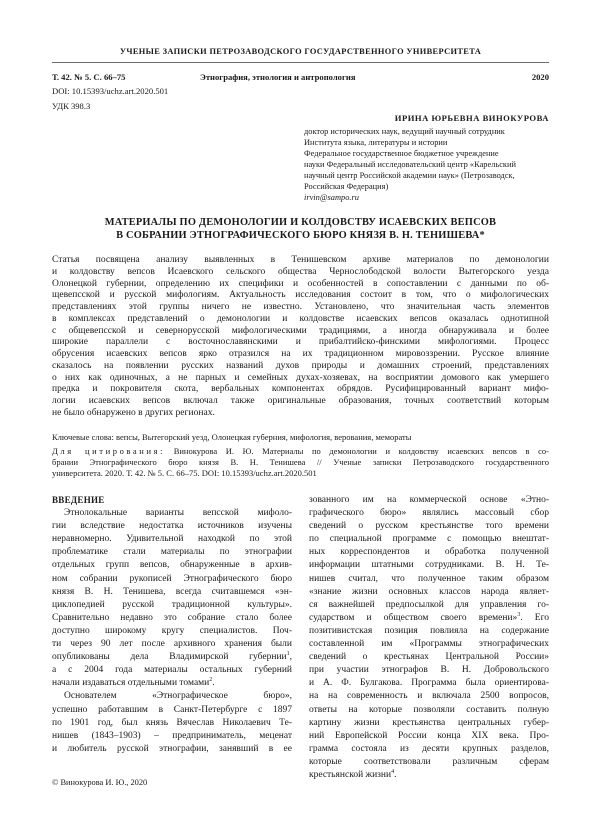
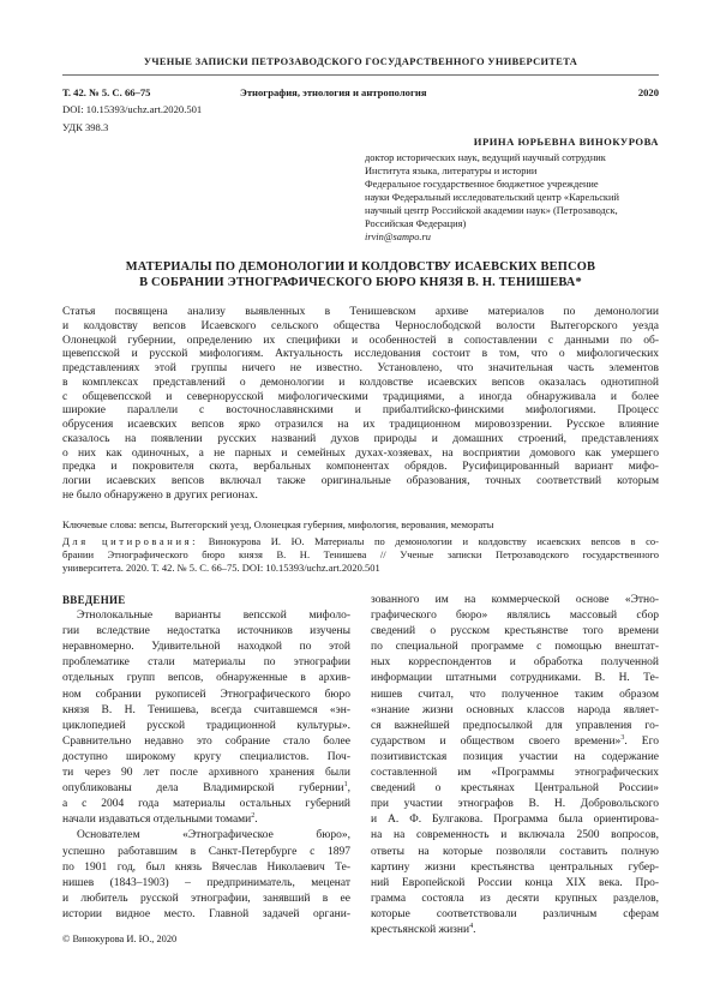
  УЧЕНЫЕ ЗАПИСКИ ПЕТРОЗАВОДСКОГО ГОСУДАРСТВЕННОГО УНИВЕРСИТЕТА
  Т. 42. № 5. С. 66–75
  Этнография, этнология и антропология
  2020
  DOI: 10.15393/uchz.art.2020.501
  УДК 398.3
  ИРИНА ЮРЬЕВНА ВИНОКУРОВА
  доктор исторических наук, ведущий научный сотрудник
  Института языка, литературы и истории
  Федеральное государственное бюджетное учреждение
  науки Федеральный исследовательский центр «Карельский
  научный центр Российской академии наук» (Петрозаводск,
  Российская Федерация)
  irvin@sampo.ru
  МАТЕРИАЛЫ ПО ДЕМОНОЛОГИИ И КОЛДОВСТВУ ИСАЕВСКИХ ВЕПСОВ
  В СОБРАНИИ ЭТНОГРАФИЧЕСКОГО БЮРО КНЯЗЯ В. Н. ТЕНИШЕВА*
  Статья посвящена анализу выявленных в Тенишевском архиве материалов по демонологии
  и колдовству вепсов Исаевского сельского общества Чернослободской волости Вытегорского уезда
  Олонецкой губернии, определению их специфики и особенностей в сопоставлении с данными по об-
  щевепсской и русской мифологиям. Актуальность исследования состоит в том, что о мифологических
  представлениях этой группы ничего не известно. Установлено, что значительная часть элементов
  в комплексах представлений о демонологии и колдовстве исаевских вепсов оказалась однотипной
  с общевепсской и севернорусской мифологическими традициями, а иногда обнаруживала и более
  широкие параллели с восточнославянскими и прибалтийско-финскими мифологиями. Процесс
  обрусения исаевских вепсов ярко отразился на их традиционном мировоззрении. Русское влияние
  сказалось на появлении русских названий духов природы и домашних строений, представлениях
  о них как одиночных, а не парных и семейных духах-хозяевах, на восприятии домового как умершего
  предка и покровителя скота, вербальных компонентах обрядов. Русифицированный вариант мифо-
  логии исаевских вепсов включал также оригинальные образования, точных соответствий которым
  не было обнаружено в других регионах.
  Ключевые слова: вепсы, Вытегорский уезд, Олонецкая губерния, мифология, верования, мемораты
  Для цитирования: Винокурова И. Ю. Материалы по демонологии и колдовству исаевских вепсов в со-
  брании Этнографического бюро князя В. Н. Тенишева // Ученые записки Петрозаводского государственного
  университета. 2020. Т. 42. № 5. С. 66–75. DOI: 10.15393/uchz.art.2020.501
  ВВЕДЕНИЕ
  Этнолокальные варианты вепсской мифоло-
  гии вследствие недостатка источников изучены
  неравномерно. Удивительной находкой по этой
  проблематике стали материалы по этнографии
  отдельных групп вепсов, обнаруженные в архив-
  ном собрании рукописей Этнографического бюро
  князя В. Н. Тенишева, всегда считавшемся «эн-
  циклопедией русской традиционной культуры».
  Сравнительно недавно это собрание стало более
  доступно широкому кругу специалистов. Поч-
  ти через 90 лет после архивного хранения были
  опубликованы дела Владимирской губернии ,
  а с 2004 года материалы остальных губерний
  начали издаваться отдельными томами .
  Основателем «Этнографическое бюро»,
  успешно работавшим в Санкт-Петербурге с 1897
  по 1901 год, был князь Вячеслав Николаевич Те-
  нишев (1843–1903) – предприниматель, меценат
  и любитель русской этнографии, занявший в ее
+ истории видное место. Главной задачей органи-
  зованного им на коммерческой основе «Этно-
  графического бюро» являлись массовый сбор
  сведений о русском крестьянстве того времени
  по специальной программе с помощью внештат-
  ных корреспондентов и обработка полученной
  информации штатными сотрудниками. В. Н. Те-
  нишев считал, что полученное таким образом
  «знание жизни основных классов народа являет-
  ся важнейшей предпосылкой для управления го-
  сударством и обществом своего времени» . Его
- позитивистская позиция повлияла на содержание
+ позитивистская позиция участии на содержание
  составленной им «Программы этнографических
  сведений о крестьянах Центральной России»
  при участии этнографов В. Н. Добровольского
  и А. Ф. Булгакова. Программа была ориентирова-
  на на современность и включала 2500 вопросов,
  ответы на которые позволяли составить полную
  картину жизни крестьянства центральных губер-
  ний Европейской России конца XIX века. Про-
  грамма состояла из десяти крупных разделов,
  которые соответствовали различным сферам
  крестьянской жизни .
  © Винокурова И. Ю., 2020
